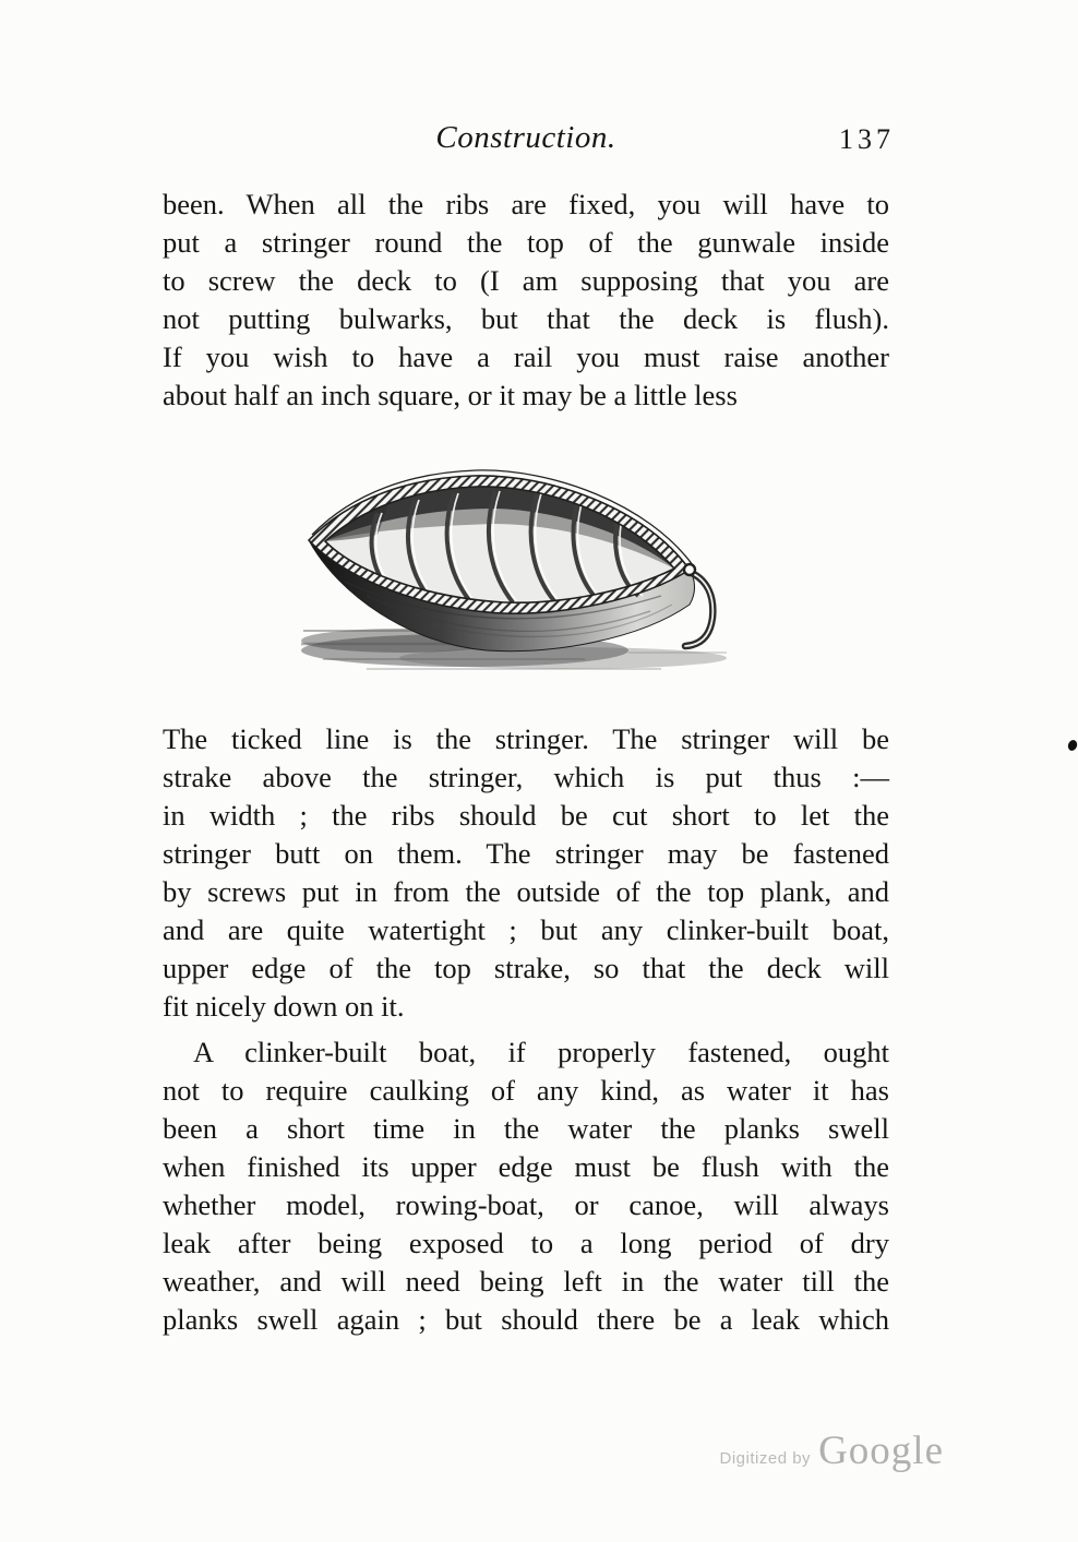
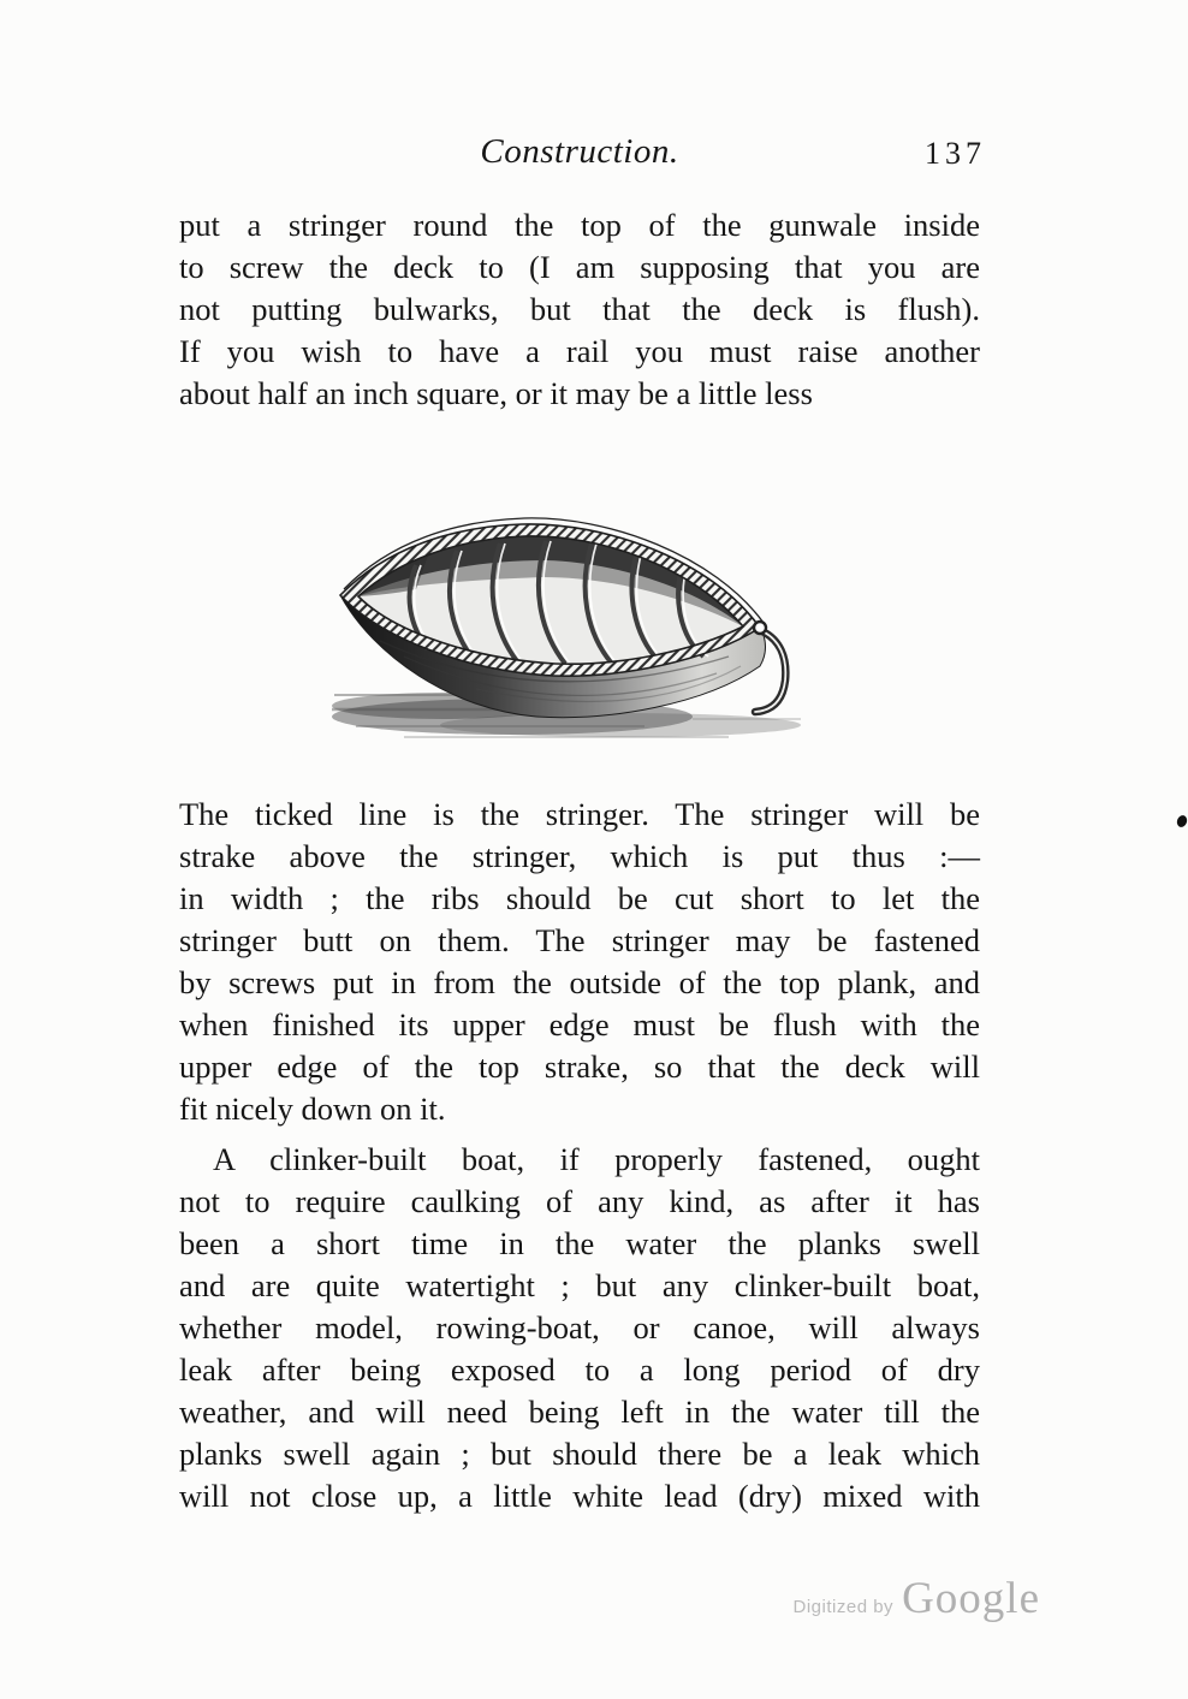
  Construction.
  137
- been. When all the ribs are fixed, you will have to
  put a stringer round the top of the gunwale inside
  to screw the deck to (I am supposing that you are
  not putting bulwarks, but that the deck is flush).
  If you wish to have a rail you must raise another
  about half an inch square, or it may be a little less
  The ticked line is the stringer. The stringer will be
  strake above the stringer, which is put thus :—
  in width ; the ribs should be cut short to let the
  stringer butt on them. The stringer may be fastened
  by screws put in from the outside of the top plank, and
- and are quite watertight ; but any clinker-built boat,
+ when finished its upper edge must be flush with the
  upper edge of the top strake, so that the deck will
  fit nicely down on it.
  A clinker-built boat, if properly fastened, ought
- not to require caulking of any kind, as water it has
+ not to require caulking of any kind, as after it has
  been a short time in the water the planks swell
- when finished its upper edge must be flush with the
+ and are quite watertight ; but any clinker-built boat,
  whether model, rowing-boat, or canoe, will always
  leak after being exposed to a long period of dry
  weather, and will need being left in the water till the
  planks swell again ; but should there be a leak which
+ will not close up, a little white lead (dry) mixed with
  Digitized by
  Google
